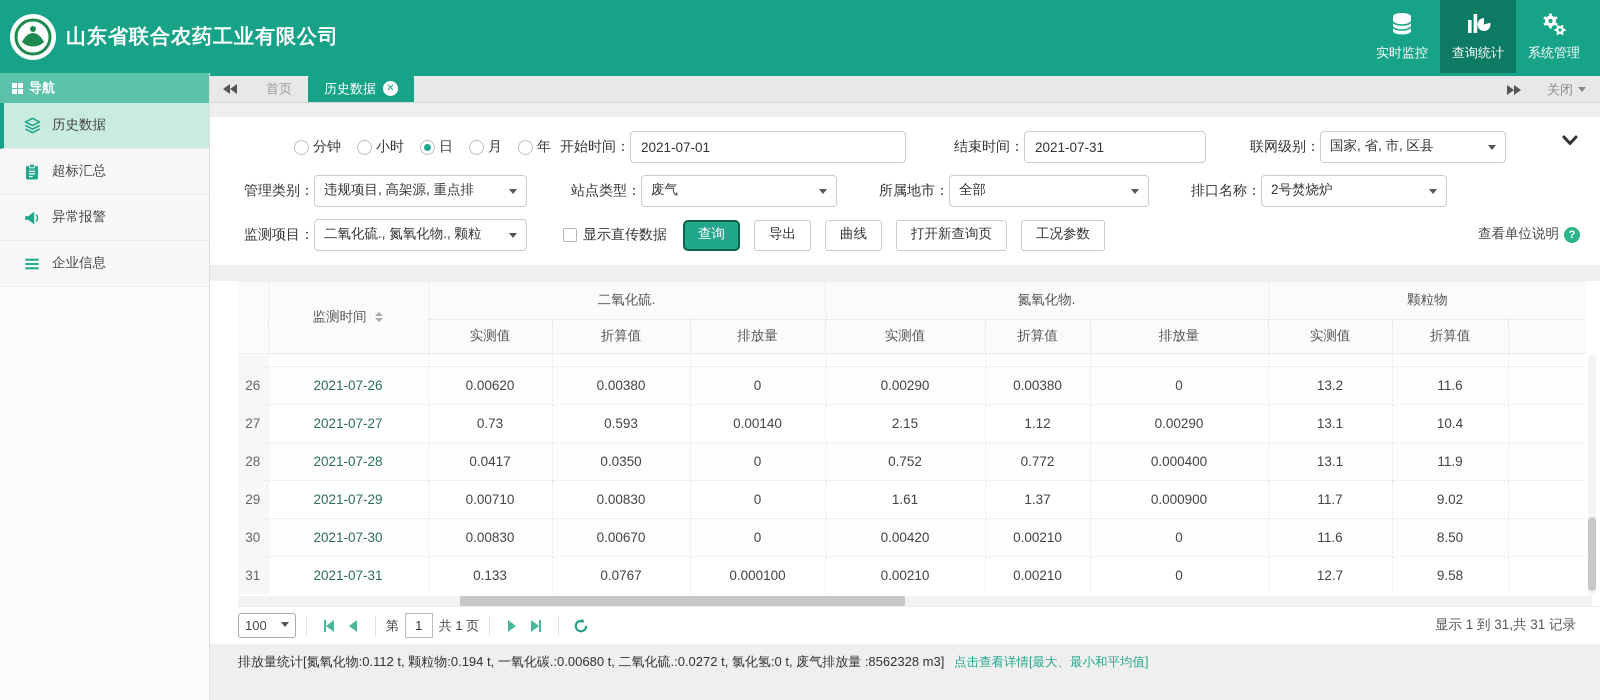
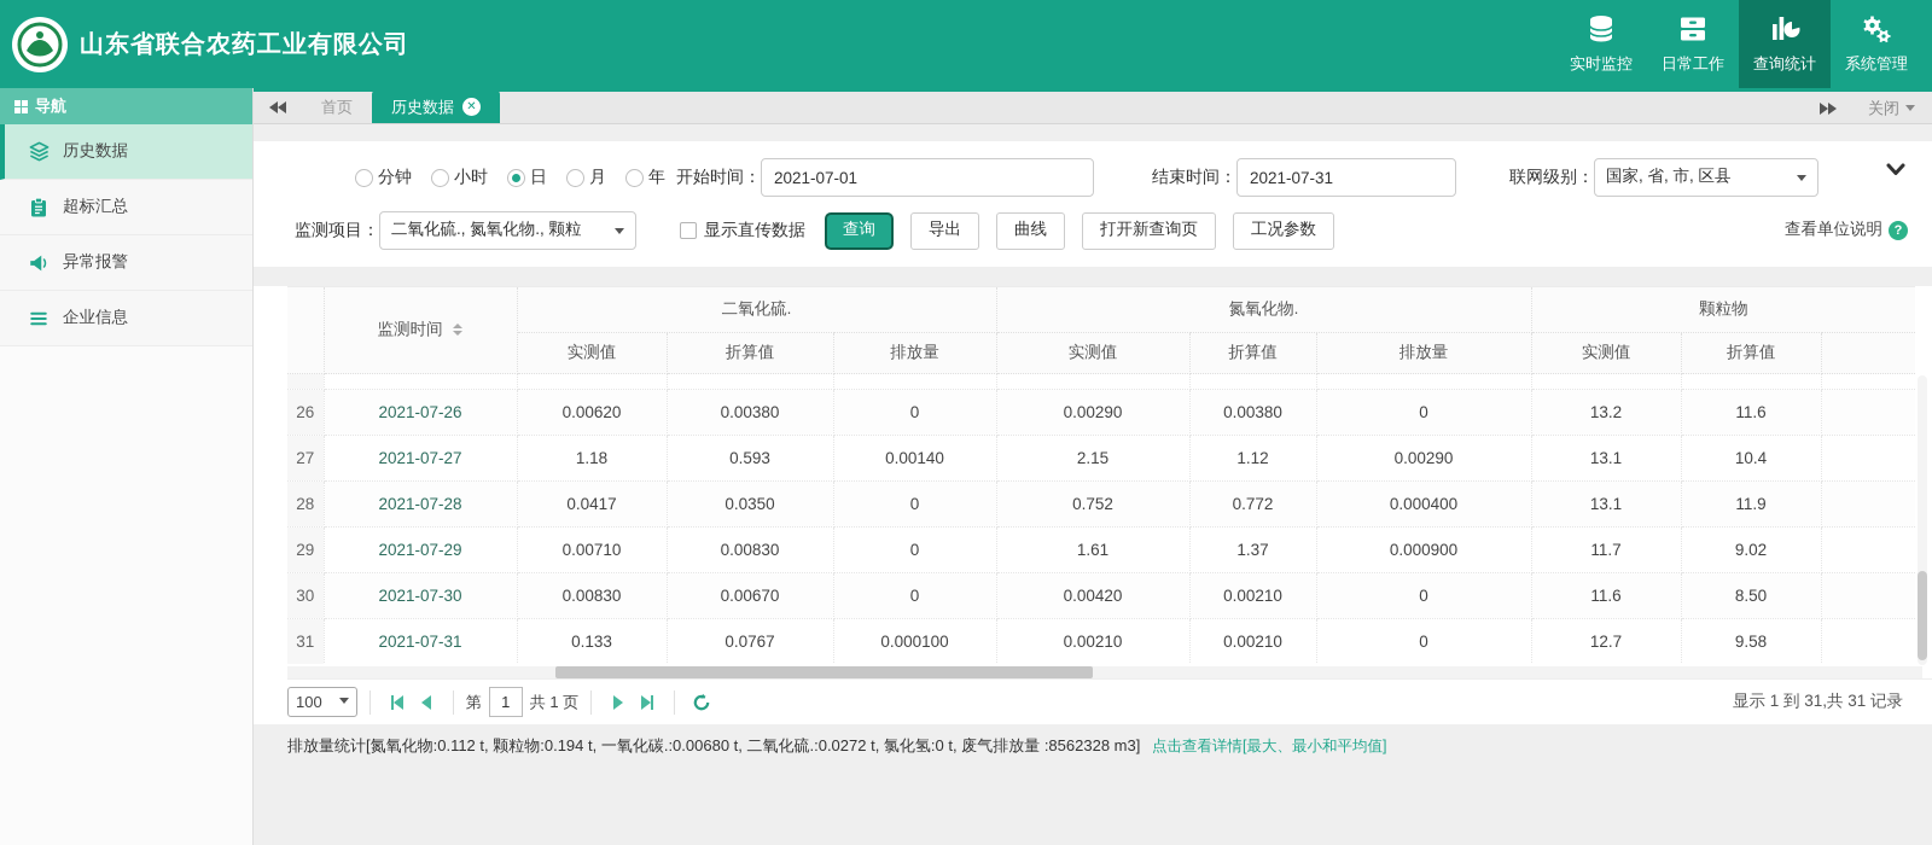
  山东省联合农药工业有限公司
  实时监控
+ 日常工作
  查询统计
  系统管理
  导航
  历史数据
  超标汇总
  异常报警
  企业信息
  首页
  历史数据
  关闭
  分钟
  小时
  日
  月
  年
  开始时间：
  2021-07-01
  结束时间：
  2021-07-31
  联网级别：
  国家, 省, 市, 区县
- 管理类别：
- 违规项目, 高架源, 重点排
- 站点类型：
- 废气
- 所属地市：
- 全部
- 排口名称：
- 2号焚烧炉
  监测项目：
  二氧化硫., 氮氧化物., 颗粒
  显示直传数据
  查询
  导出
  曲线
  打开新查询页
  工况参数
  查看单位说明
  	监测时间	二氧化硫.	氮氧化物.	颗粒物
  实测值	折算值	排放量	实测值	折算值	排放量	实测值	折算值
  26	2021-07-26	0.00620	0.00380	0	0.00290	0.00380	0	13.2	11.6
- 27	2021-07-27	0.73	0.593	0.00140	2.15	1.12	0.00290	13.1	10.4
+ 27	2021-07-27	1.18	0.593	0.00140	2.15	1.12	0.00290	13.1	10.4
  28	2021-07-28	0.0417	0.0350	0	0.752	0.772	0.000400	13.1	11.9
  29	2021-07-29	0.00710	0.00830	0	1.61	1.37	0.000900	11.7	9.02
  30	2021-07-30	0.00830	0.00670	0	0.00420	0.00210	0	11.6	8.50
  31	2021-07-31	0.133	0.0767	0.000100	0.00210	0.00210	0	12.7	9.58
  100
  第
  1
  共 1 页
  显示 1 到 31,共 31 记录
  排放量统计[氮氧化物:0.112 t, 颗粒物:0.194 t, 一氧化碳.:0.00680 t, 二氧化硫.:0.0272 t, 氯化氢:0 t, 废气排放量 :8562328 m3] 点击查看详情[最大、最小和平均值]
